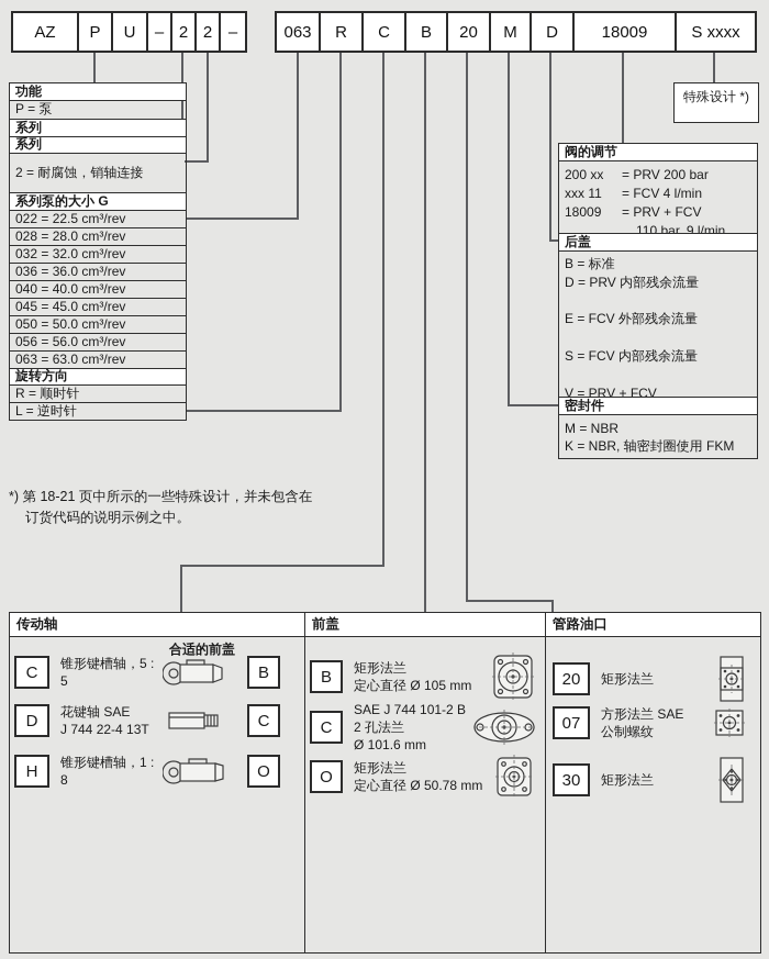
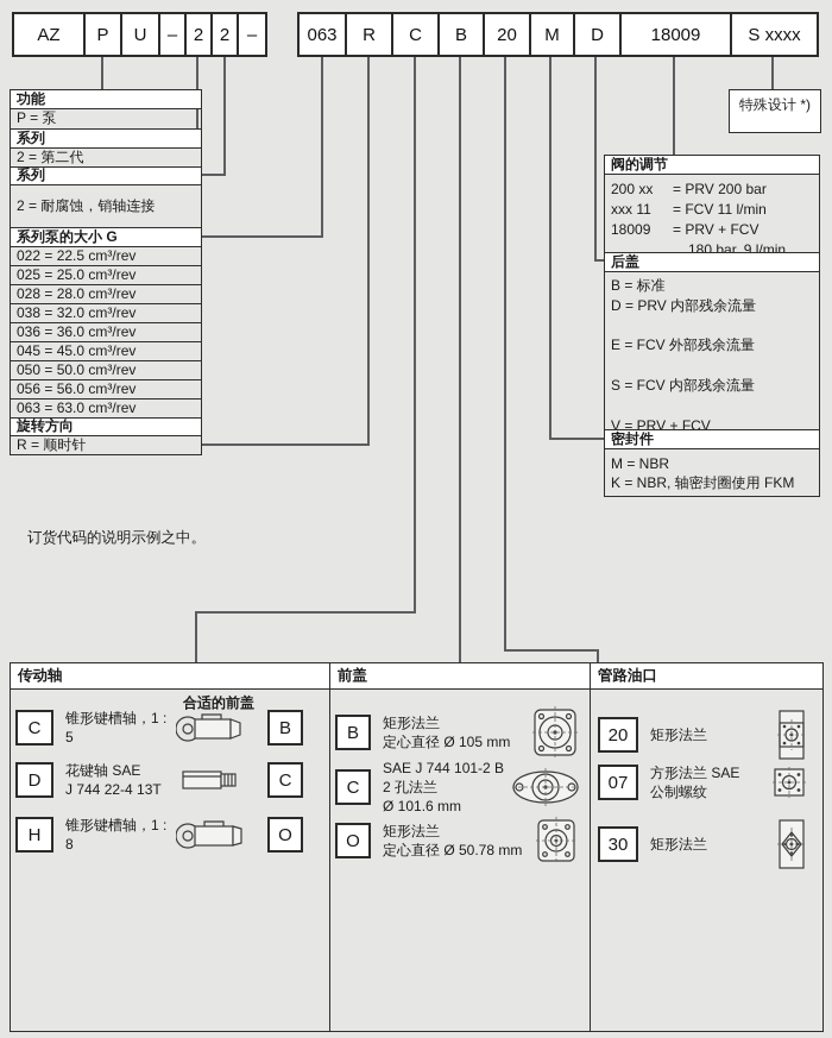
  AZ
  P
  U
  –
  2
  2
  –
  063
  R
  C
  B
  20
  M
  D
  18009
  S xxxx
  功能
  P = 泵
  系列
+ 2 = 第二代
  系列
  2 = 耐腐蚀，销轴连接
  系列泵的大小 G
  022 = 22.5 cm³/rev
+ 025 = 25.0 cm³/rev
  028 = 28.0 cm³/rev
- 032 = 32.0 cm³/rev
+ 038 = 32.0 cm³/rev
  036 = 36.0 cm³/rev
- 040 = 40.0 cm³/rev
  045 = 45.0 cm³/rev
  050 = 50.0 cm³/rev
  056 = 56.0 cm³/rev
  063 = 63.0 cm³/rev
  旋转方向
  R = 顺时针
- L = 逆时针
  特殊设计 *)
  阀的调节
  200 xx
  = PRV 200 bar
  xxx 11
- = FCV 4 l/min
+ = FCV 11 l/min
  18009
  = PRV + FCV
- 110 bar, 9 l/min
+ 180 bar, 9 l/min
  后盖
  B = 标准
  D = PRV 内部残余流量
  E = FCV 外部残余流量
  S = FCV 内部残余流量
  V = PRV + FCV
  密封件
  M = NBR
  K = NBR, 轴密封圈使用 FKM
- *) 第 18-21 页中所示的一些特殊设计，并未包含在
  订货代码的说明示例之中。
  传动轴
  合适的前盖
  C
- 锥形键槽轴，5 : 5
+ 锥形键槽轴，1 : 5
  B
  D
  花键轴 SAE
  J 744 22-4 13T
  C
  H
  锥形键槽轴，1 : 8
  O
  前盖
  B
  矩形法兰
  定心直径 Ø 105 mm
  C
  SAE J 744 101-2 B
  2 孔法兰
  Ø 101.6 mm
  O
  矩形法兰
  定心直径 Ø 50.78 mm
  管路油口
  20
  矩形法兰
  07
  方形法兰 SAE
  公制螺纹
  30
  矩形法兰
